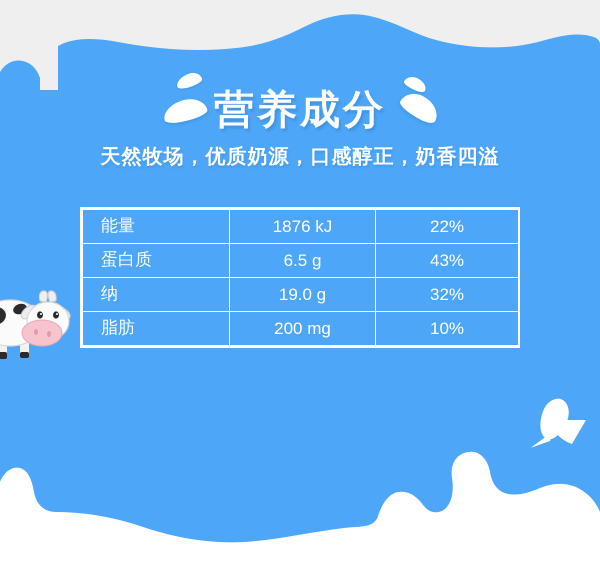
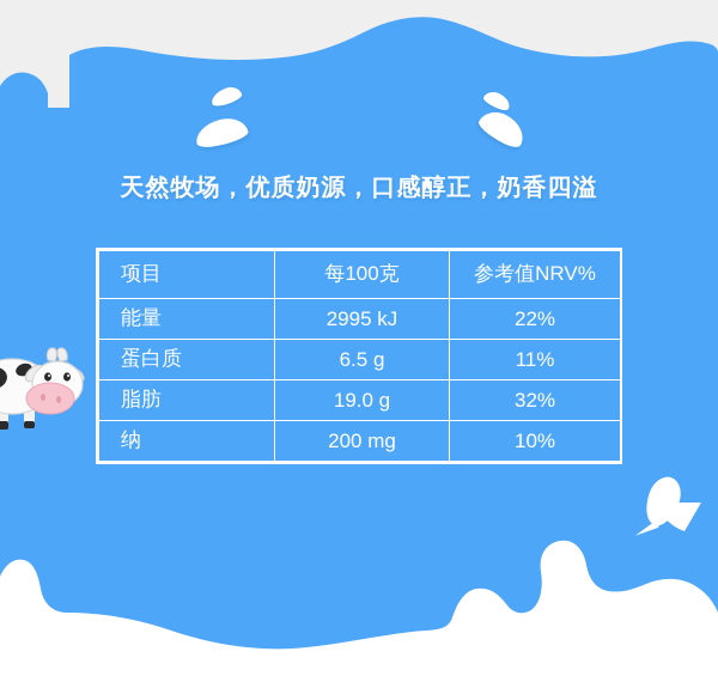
- 营养成分
  天然牧场，优质奶源，口感醇正，奶香四溢
+ 项目	每100克	参考值NRV%
- 能量	1876 kJ	22%
+ 能量	2995 kJ	22%
- 蛋白质	6.5 g	43%
+ 蛋白质	6.5 g	11%
- 纳	19.0 g	32%
+ 脂肪	19.0 g	32%
- 脂肪	200 mg	10%
+ 纳	200 mg	10%
